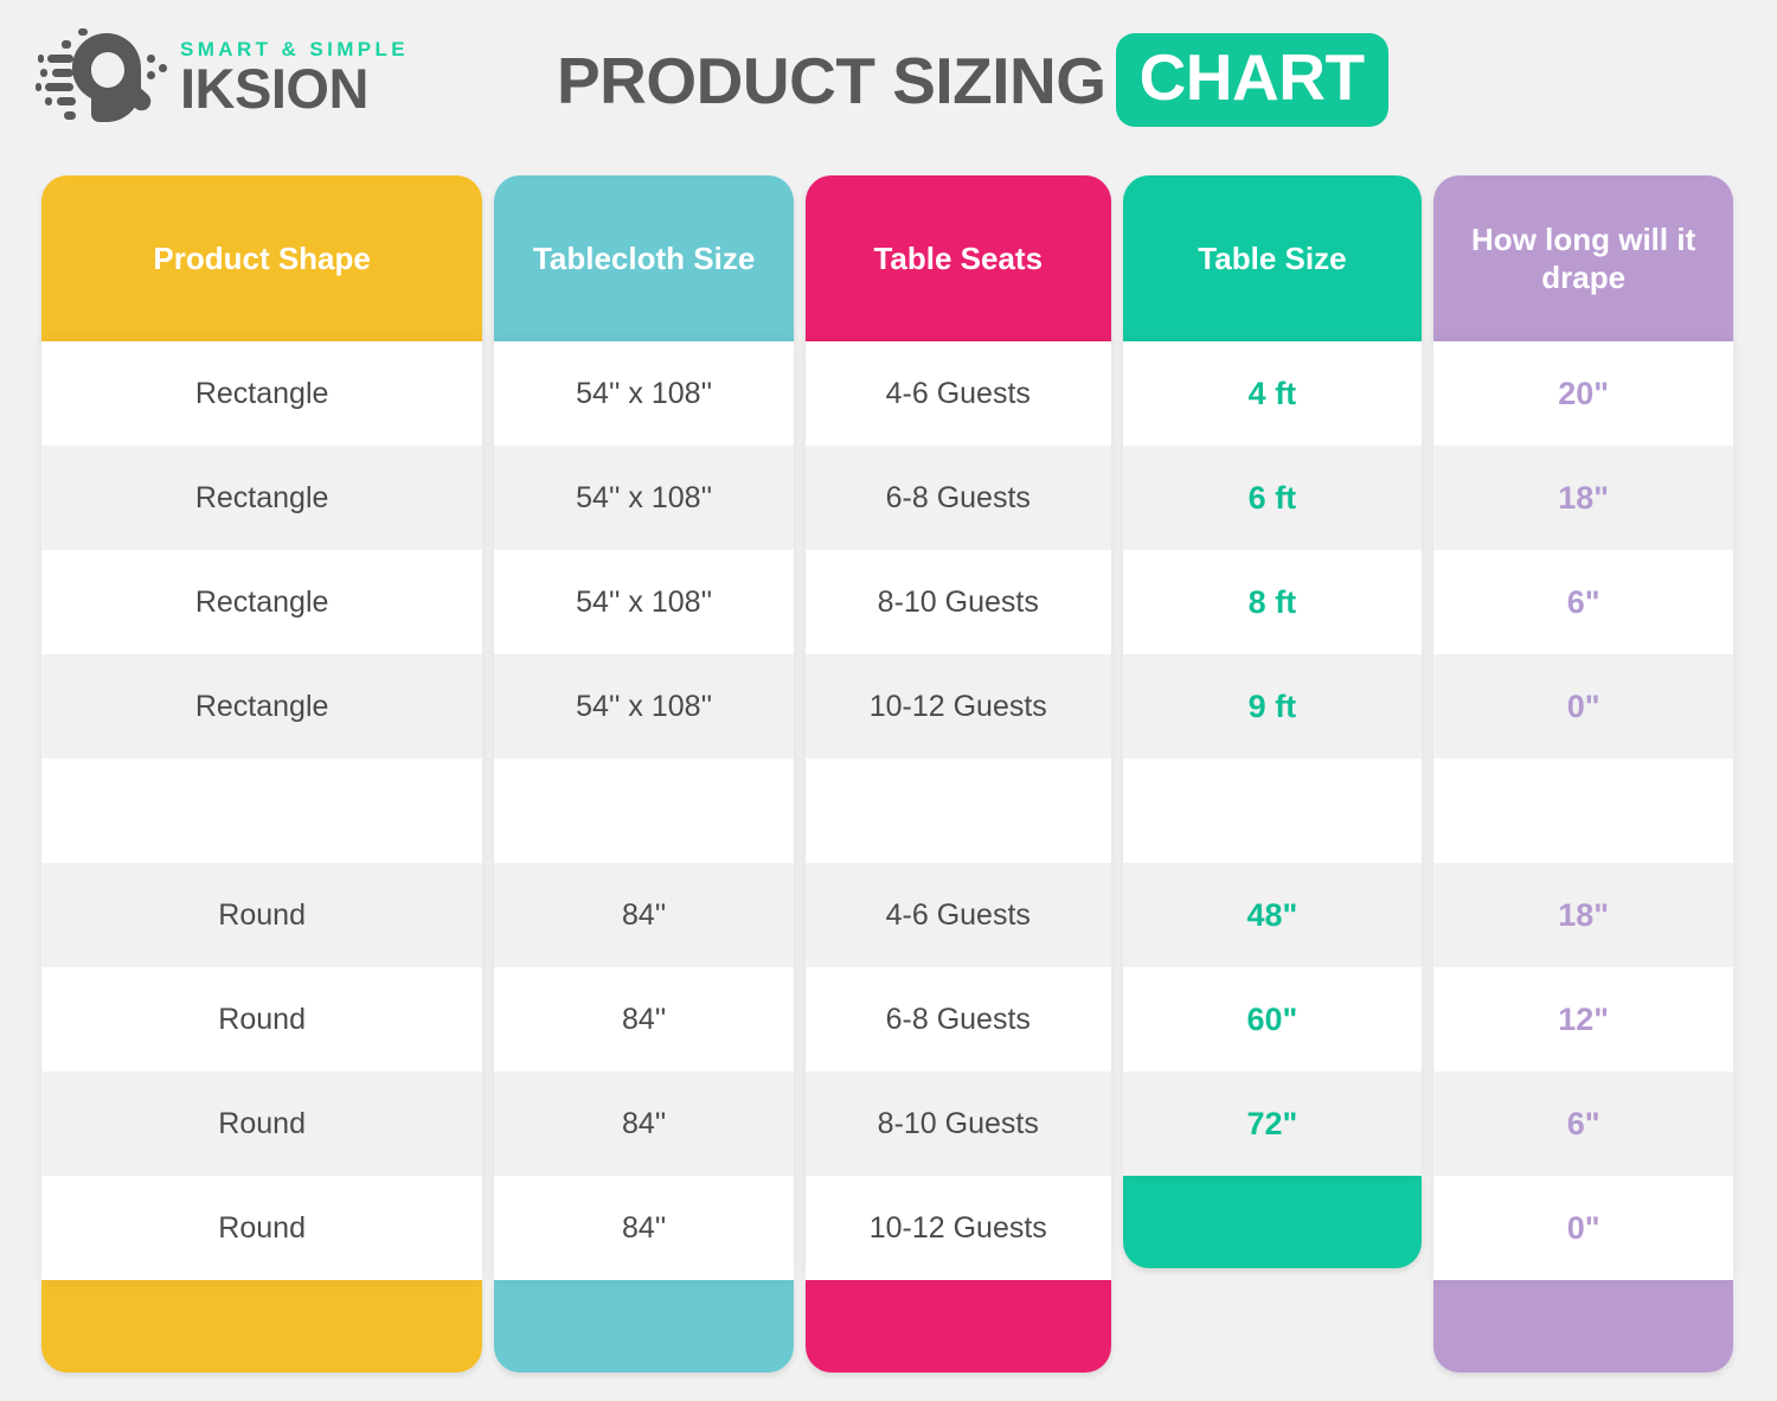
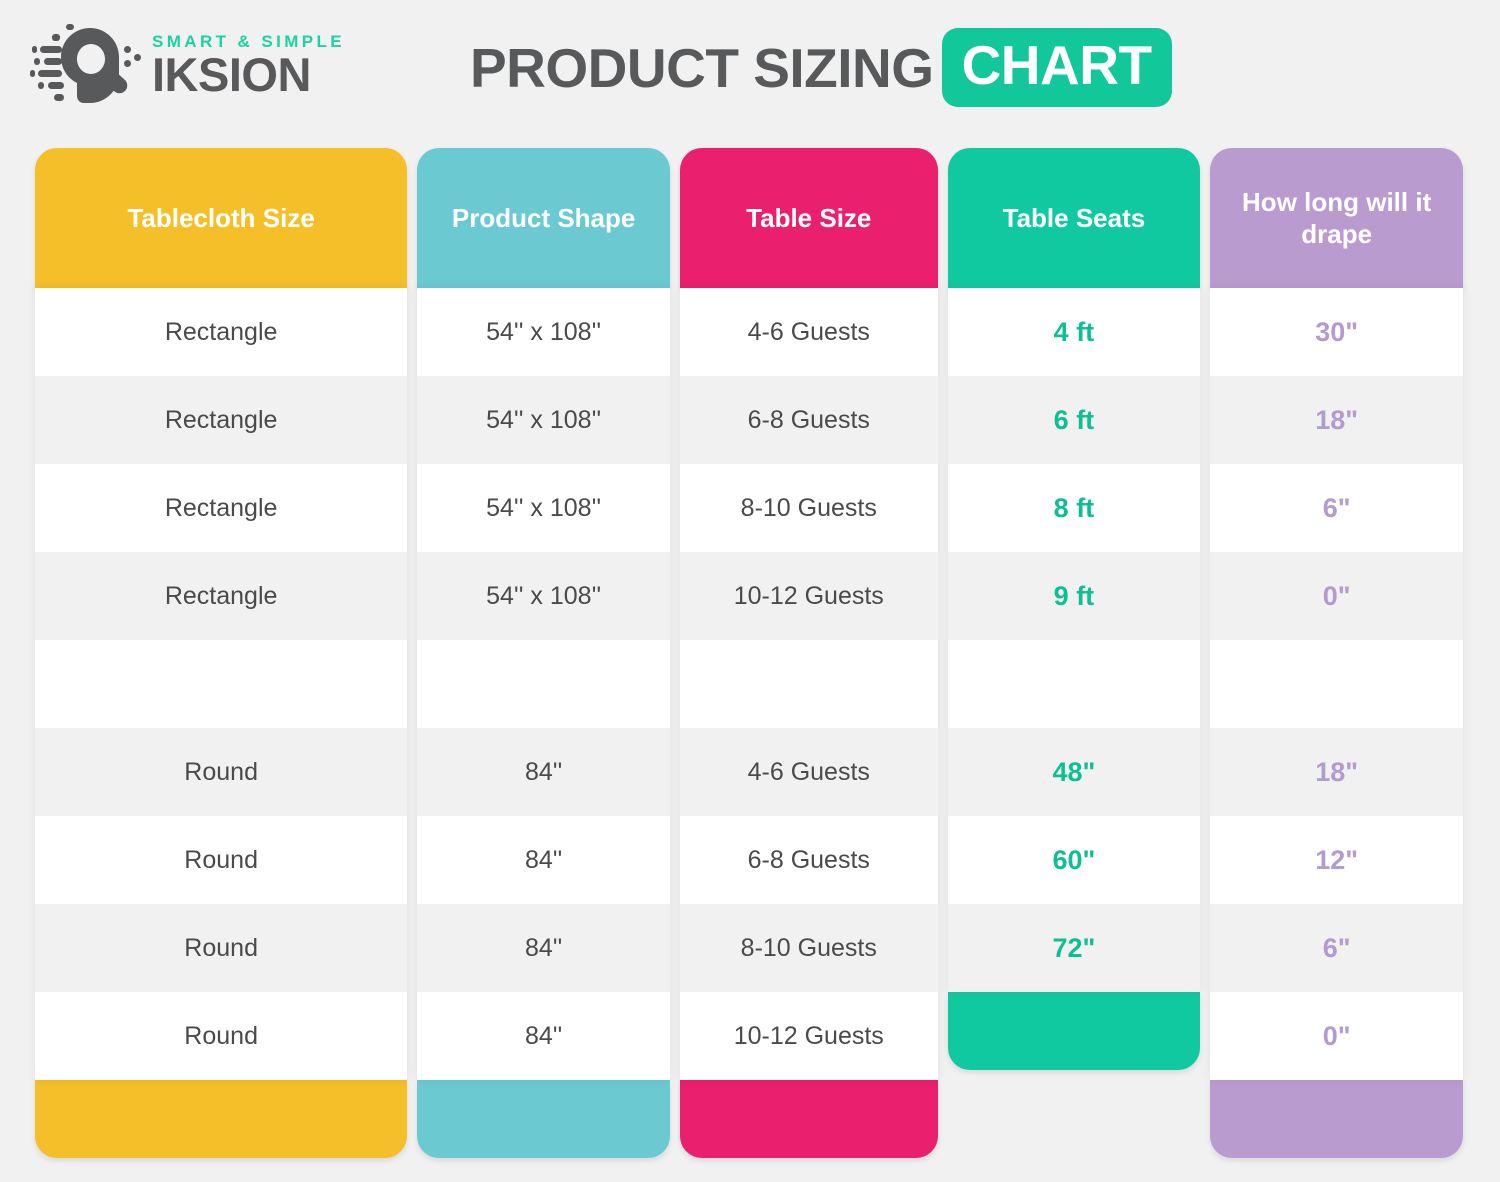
  SMART & SIMPLE
  IKSION
  PRODUCT SIZING
  CHART
- Product Shape
+ Tablecloth Size
  Rectangle
  Rectangle
  Rectangle
  Rectangle
  Round
  Round
  Round
  Round
- Tablecloth Size
+ Product Shape
  54'' x 108''
  54'' x 108''
  54'' x 108''
  54'' x 108''
  84''
  84''
  84''
  84''
- Table Seats
+ Table Size
  4-6 Guests
  6-8 Guests
  8-10 Guests
  10-12 Guests
  4-6 Guests
  6-8 Guests
  8-10 Guests
  10-12 Guests
- Table Size
+ Table Seats
  4 ft
  6 ft
  8 ft
  9 ft
  48"
  60"
  72"
  How long will it drape
- 20"
+ 30"
  18"
  6"
  0"
  18"
  12"
  6"
  0"
